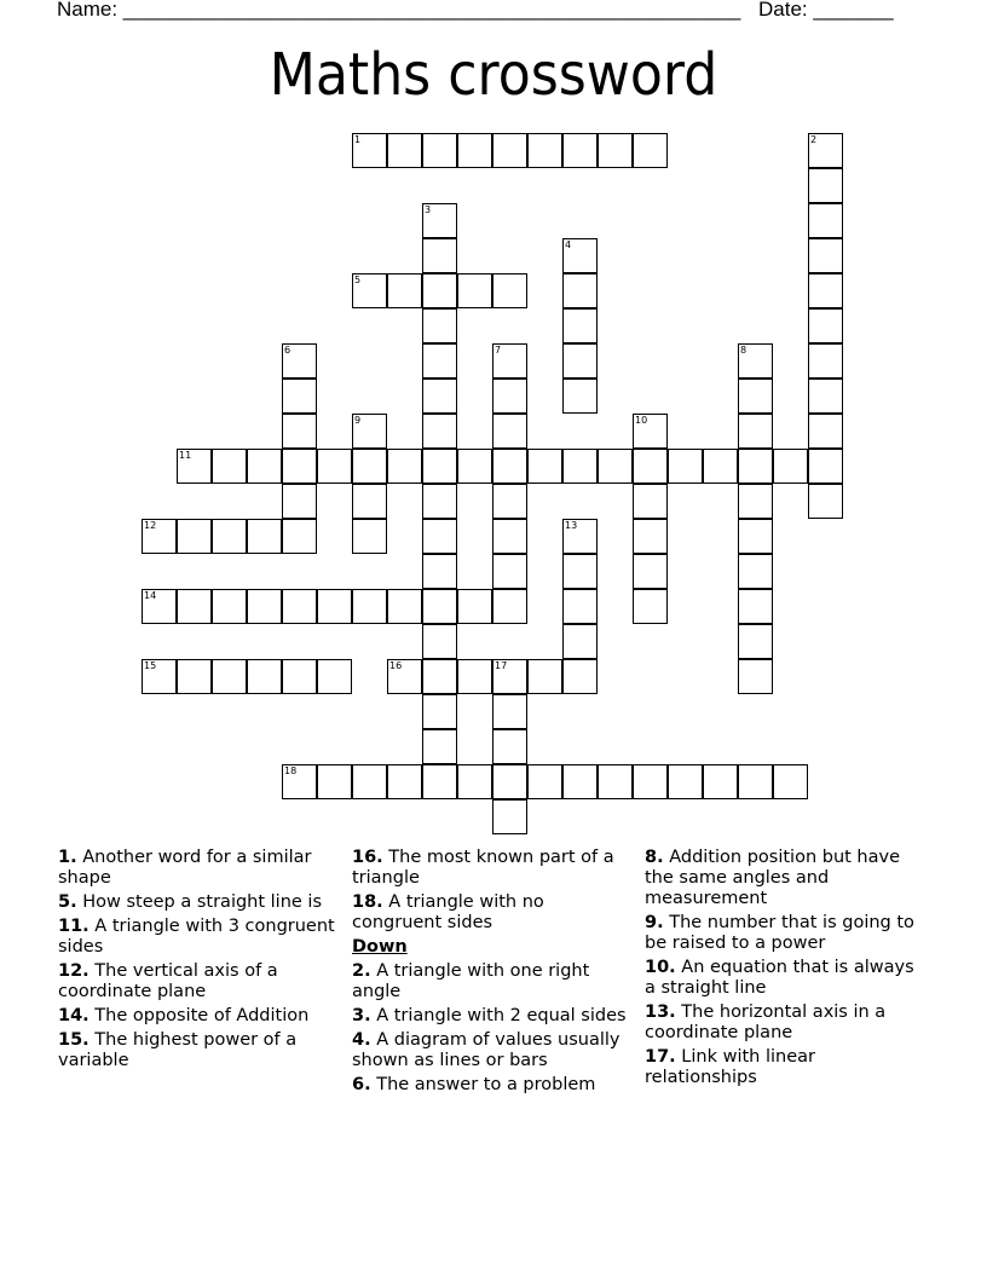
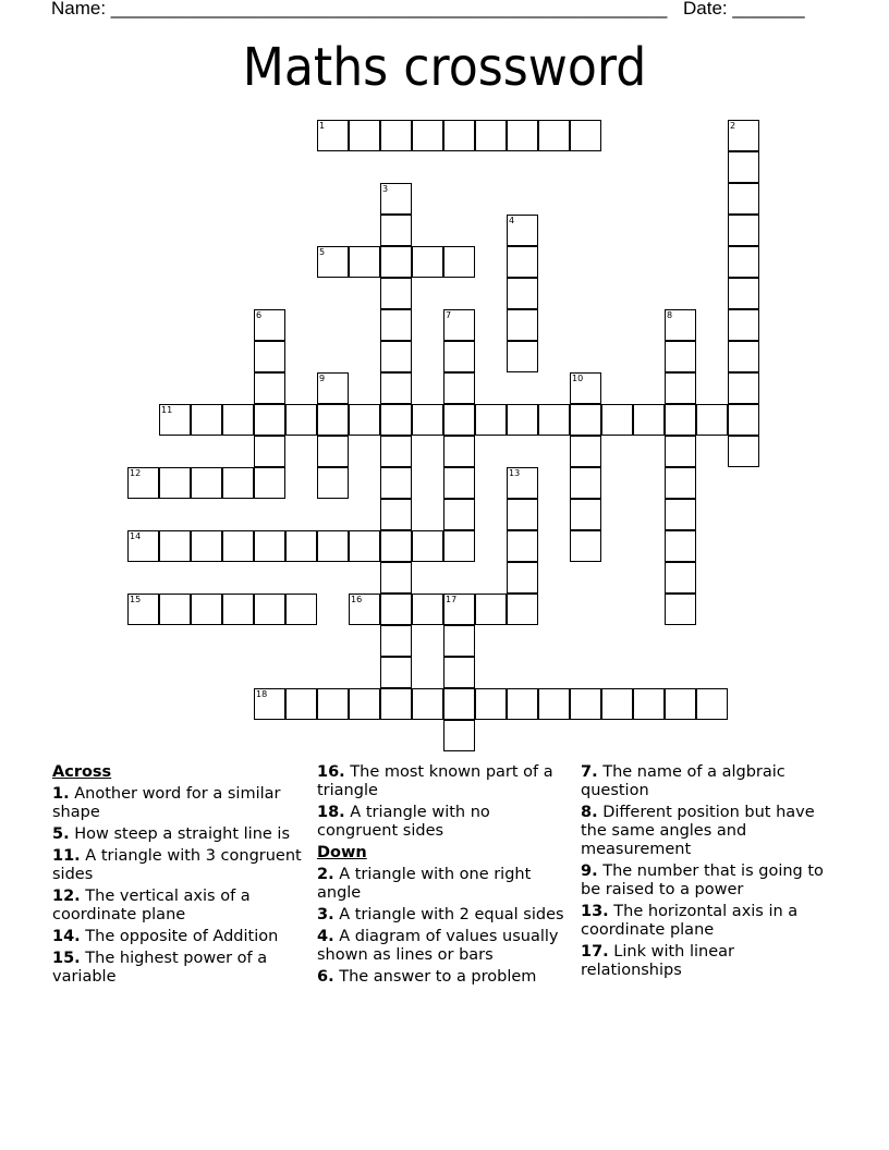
  Name: ______________________________________________________
  Date: _______
  Maths crossword
  1
  2
  3
  4
  5
  6
  7
  8
  9
  10
  11
  12
  13
  14
  15
  16
  17
  18
+ Across
  1. Another word for a similar shape
  5. How steep a straight line is
  11. A triangle with 3 congruent sides
  12. The vertical axis of a coordinate plane
  14. The opposite of Addition
  15. The highest power of a variable
  16. The most known part of a triangle
  18. A triangle with no congruent sides
  Down
  2. A triangle with one right angle
  3. A triangle with 2 equal sides
  4. A diagram of values usually shown as lines or bars
  6. The answer to a problem
+ 7. The name of a algbraic question
- 8. Addition position but have the same angles and measurement
+ 8. Different position but have the same angles and measurement
  9. The number that is going to be raised to a power
- 10. An equation that is always a straight line
  13. The horizontal axis in a coordinate plane
  17. Link with linear relationships
